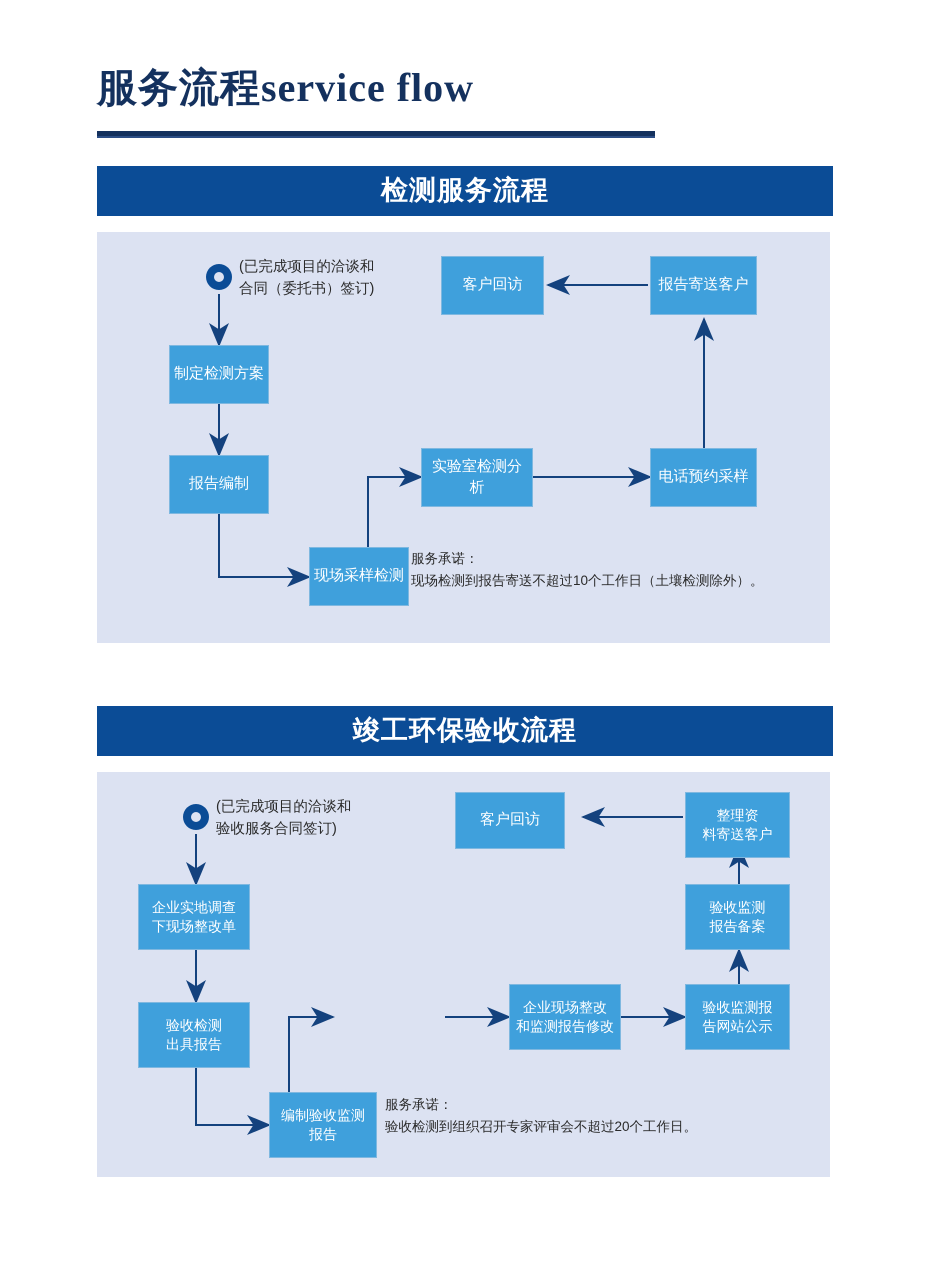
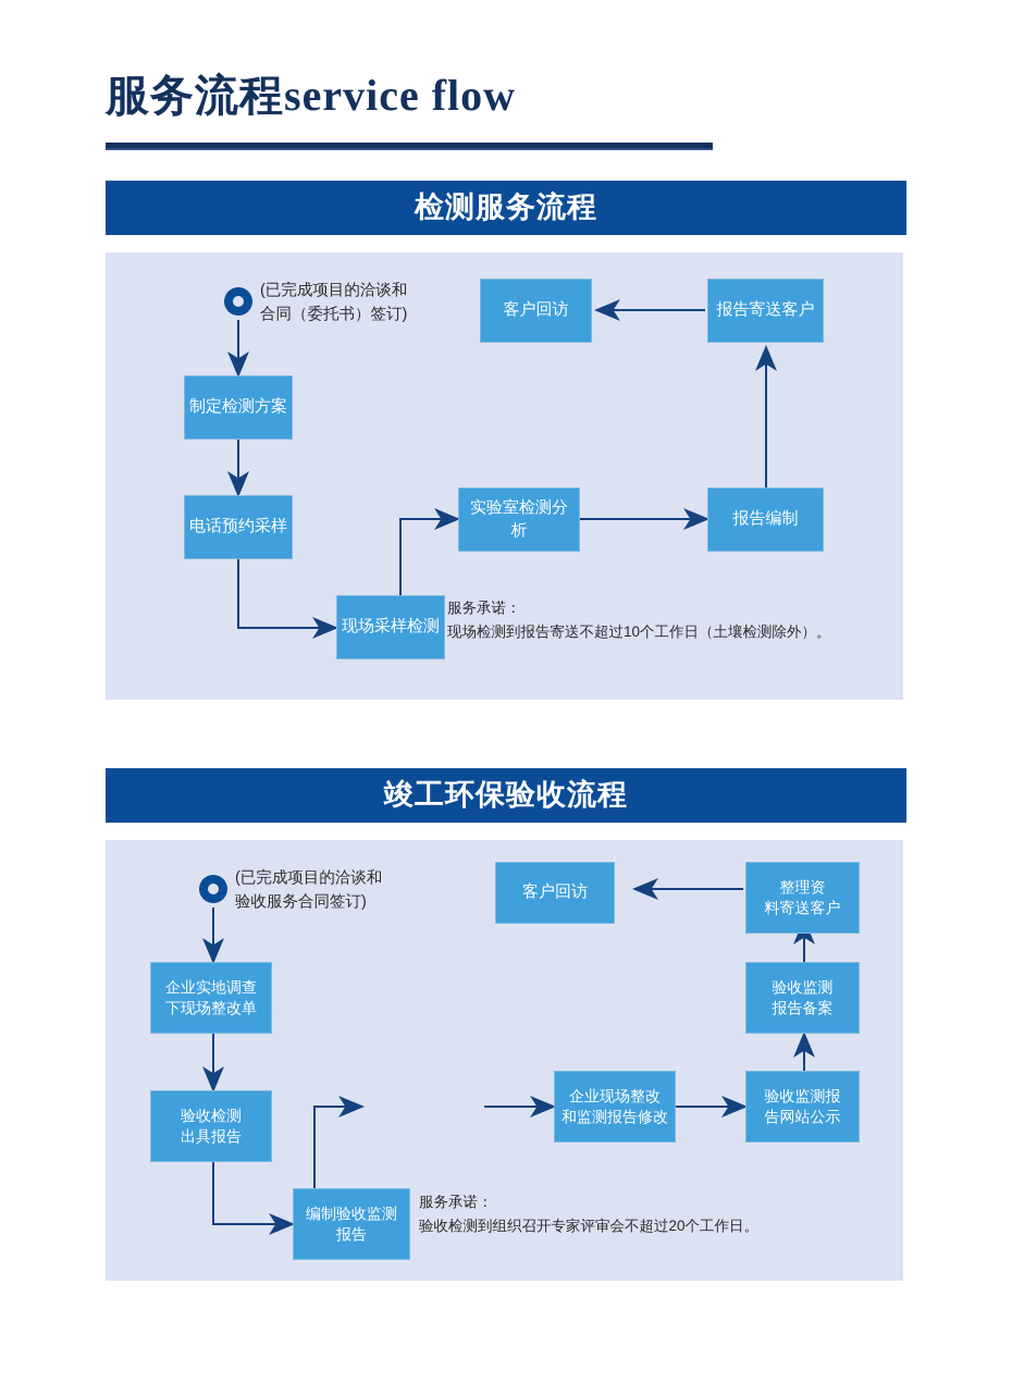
  服务流程service flow
  检测服务流程
  (已完成项目的洽谈和
  合同（委托书）签订)
  制定检测方案
- 报告编制
+ 电话预约采样
  现场采样检测
  实验室检测分析
- 电话预约采样
+ 报告编制
  报告寄送客户
  客户回访
  服务承诺：
  现场检测到报告寄送不超过10个工作日（土壤检测除外）。
  竣工环保验收流程
  (已完成项目的洽谈和
  验收服务合同签订)
  企业实地调查
  下现场整改单
  验收检测
  出具报告
  编制验收监测
  报告
  企业现场整改
  和监测报告修改
  验收监测报
  告网站公示
  验收监测
  报告备案
  整理资
  料寄送客户
  客户回访
  服务承诺：
  验收检测到组织召开专家评审会不超过20个工作日。
